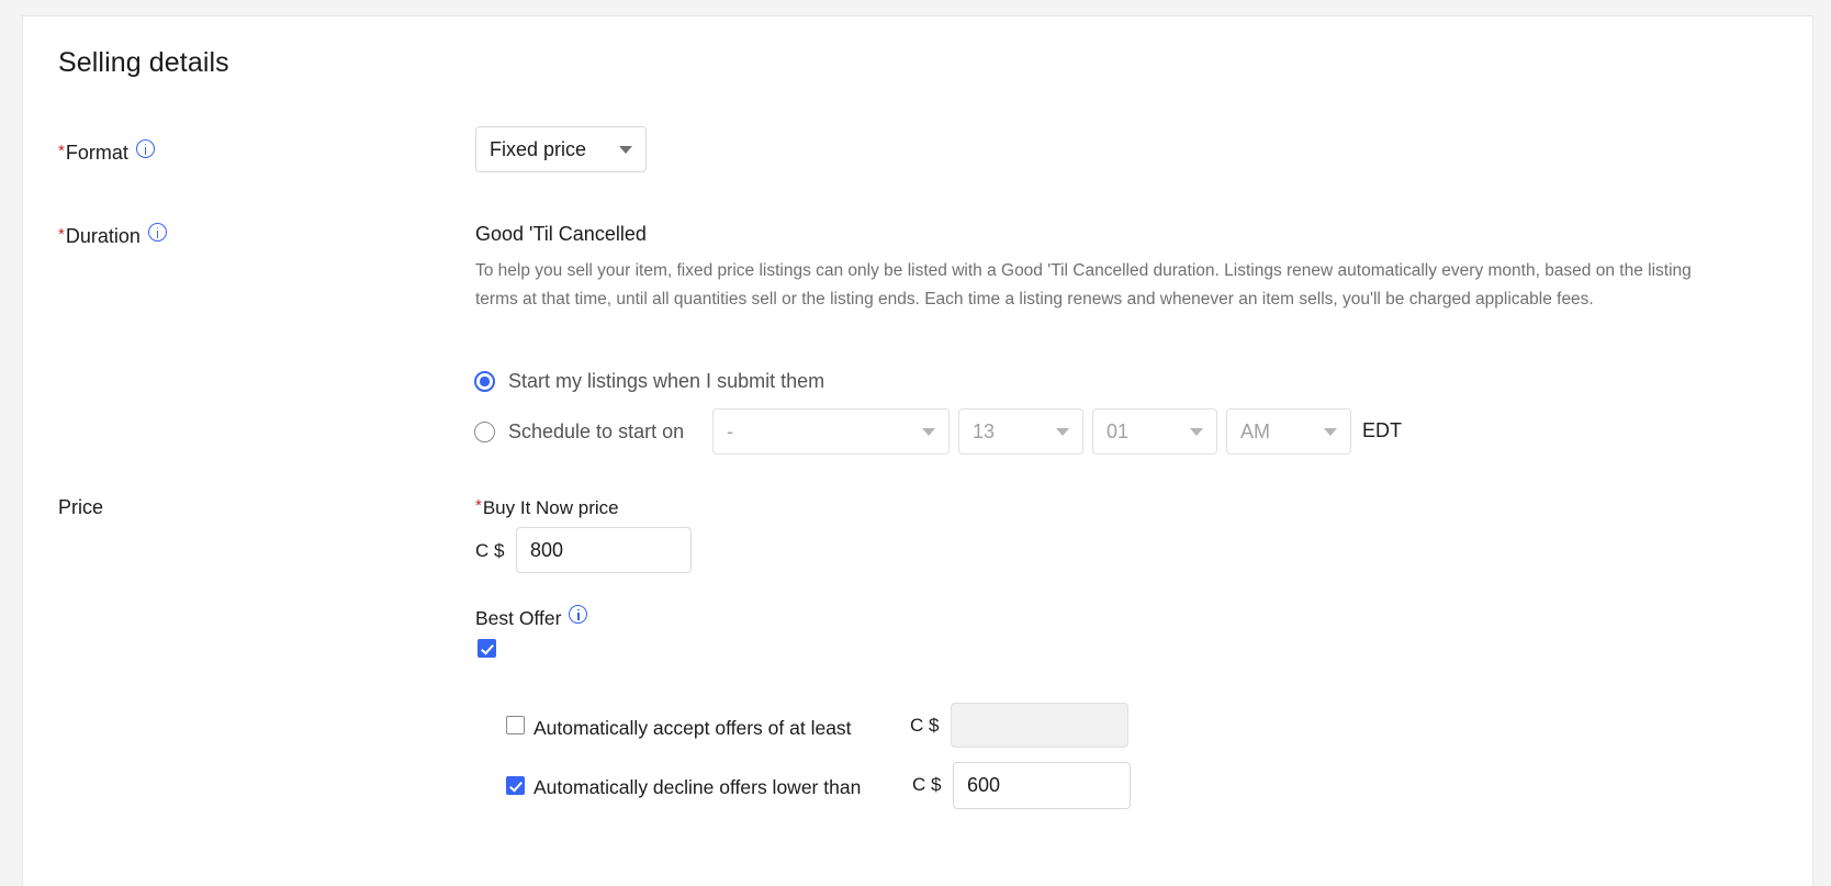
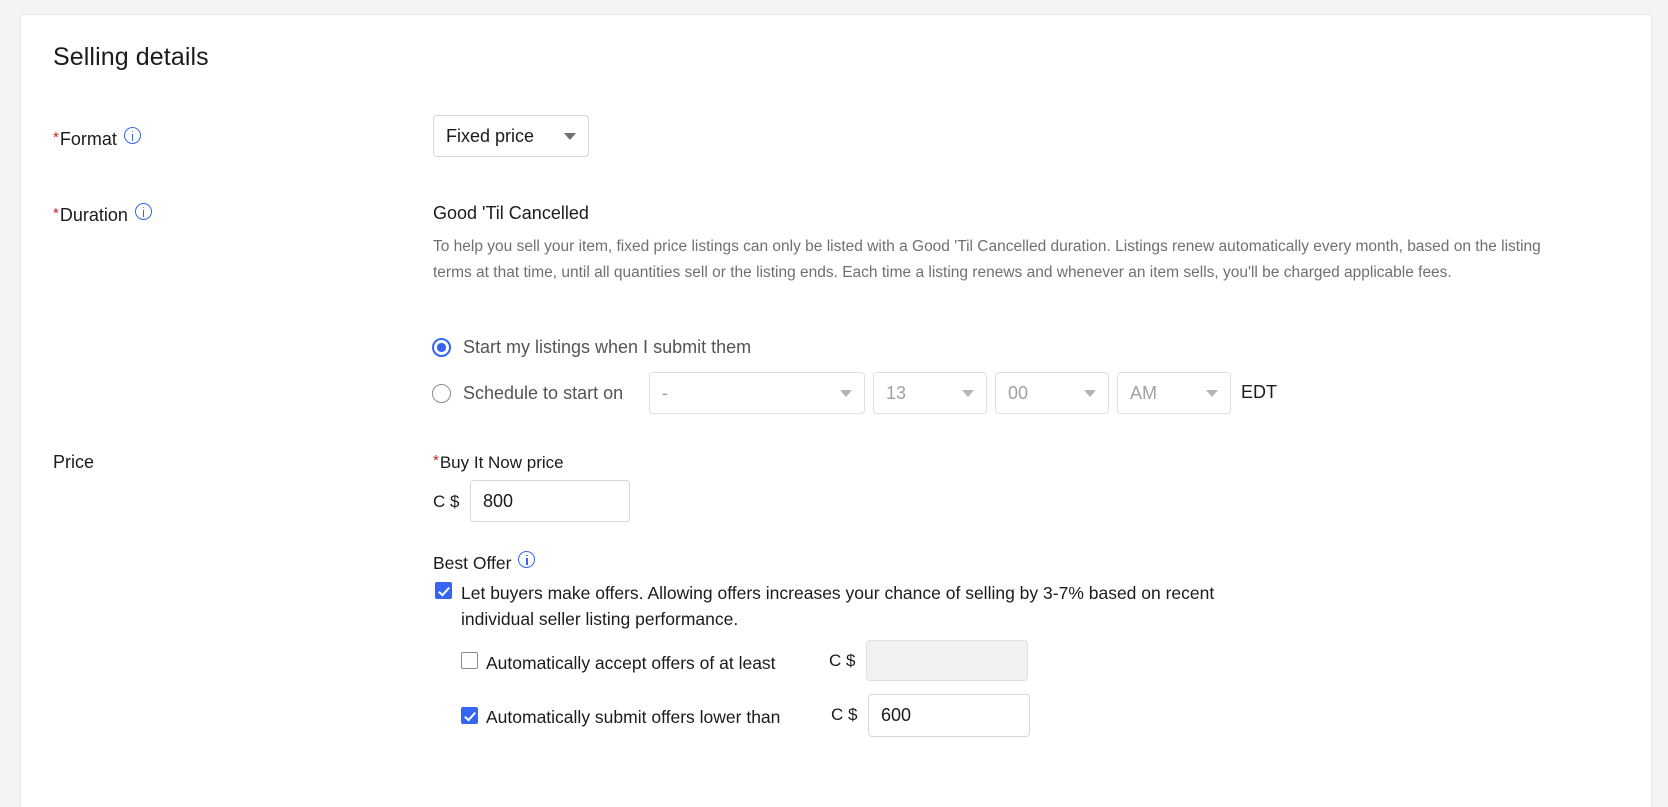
  Selling details
  *Format
  Fixed price
  *Duration
  Good 'Til Cancelled
  To help you sell your item, fixed price listings can only be listed with a Good 'Til Cancelled duration. Listings renew automatically every month, based on the listing terms at that time, until all quantities sell or the listing ends. Each time a listing renews and whenever an item sells, you'll be charged applicable fees.
  Start my listings when I submit them
  Schedule to start on
  -
  13
- 01
+ 00
  AM
  EDT
  Price
  *Buy It Now price
  C $
  800
  Best Offer
+ Let buyers make offers. Allowing offers increases your chance of selling by 3-7% based on recent individual seller listing performance.
  Automatically accept offers of at least
  C $
- Automatically decline offers lower than
+ Automatically submit offers lower than
  C $
  600
